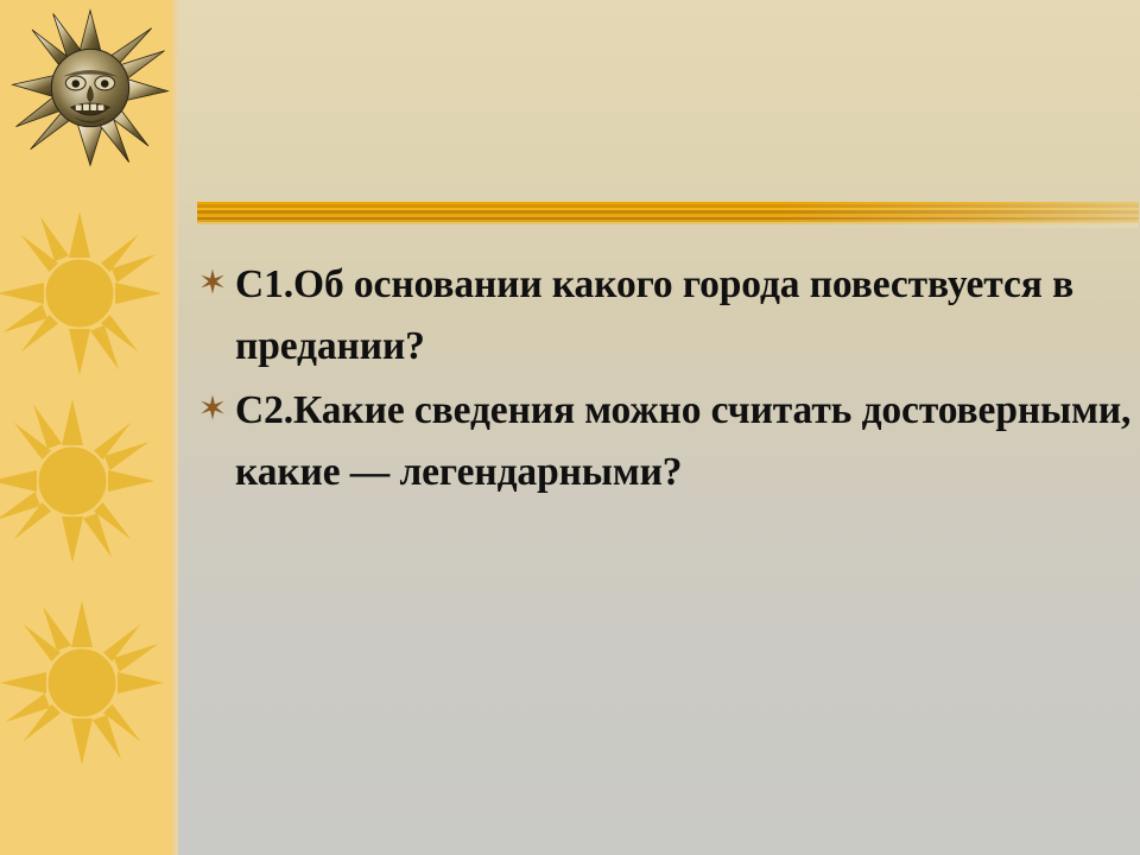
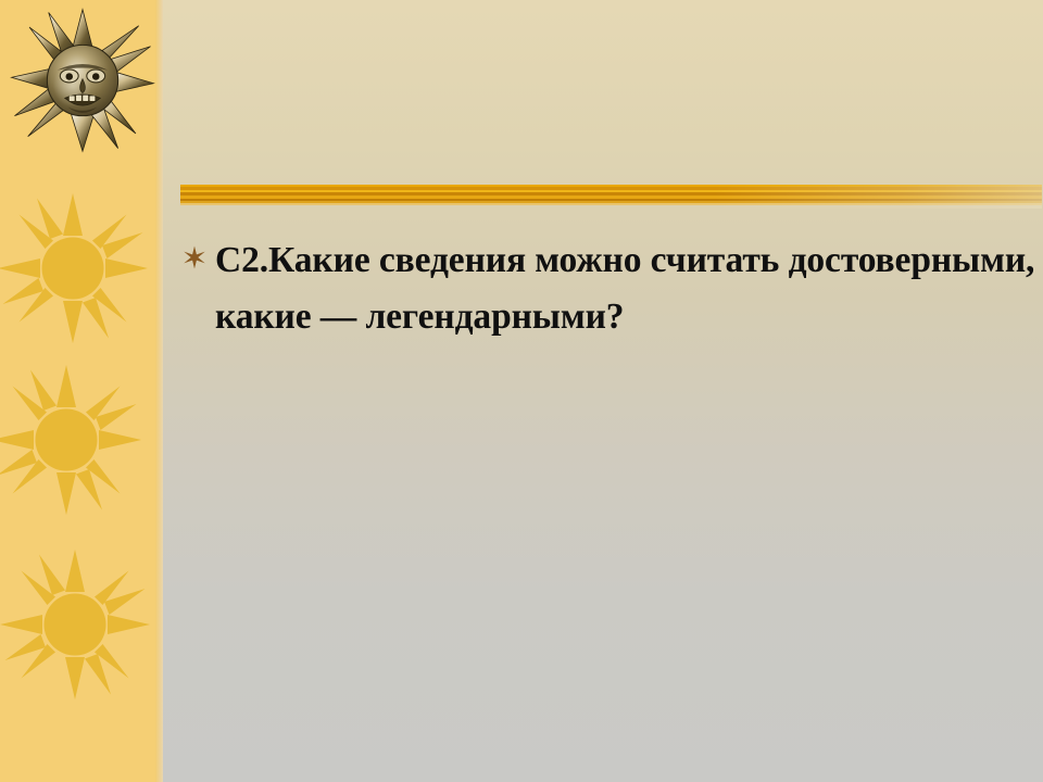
- С1.Об основании какого города повествуется в предании?
  С2.Какие сведения можно считать достоверными, какие — легендарными?
